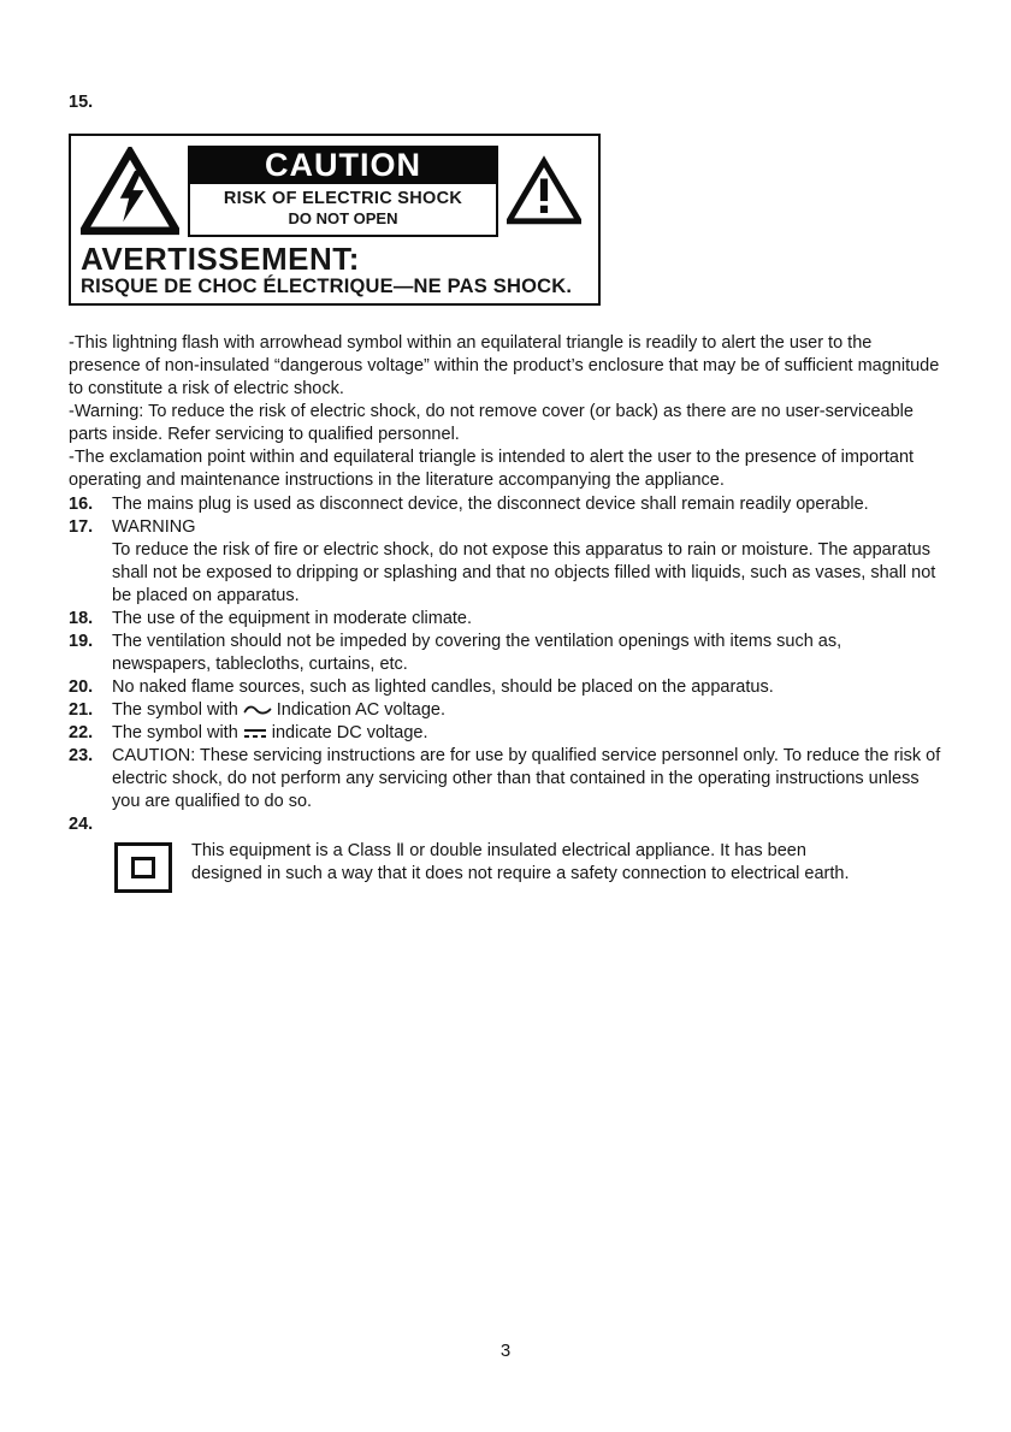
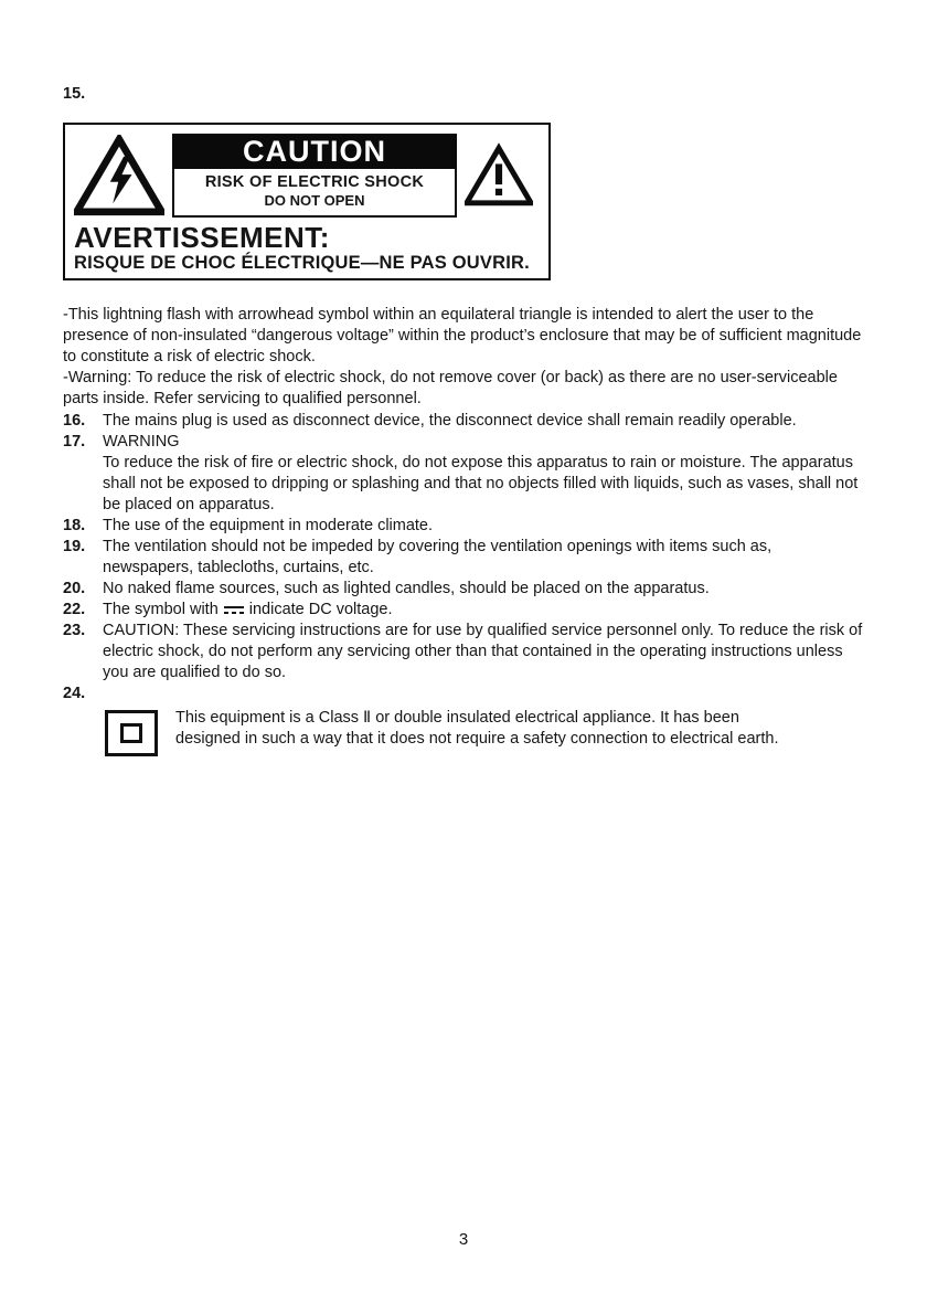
  15.
  CAUTION
  RISK OF ELECTRIC SHOCK
  DO NOT OPEN
  AVERTISSEMENT:
- RISQUE DE CHOC ÉLECTRIQUE—NE PAS SHOCK.
+ RISQUE DE CHOC ÉLECTRIQUE—NE PAS OUVRIR.
- -This lightning flash with arrowhead symbol within an equilateral triangle is readily to alert the user to the presence of non-insulated “dangerous voltage” within the product’s enclosure that may be of sufficient magnitude to constitute a risk of electric shock.
+ -This lightning flash with arrowhead symbol within an equilateral triangle is intended to alert the user to the presence of non-insulated “dangerous voltage” within the product’s enclosure that may be of sufficient magnitude to constitute a risk of electric shock.
  -Warning: To reduce the risk of electric shock, do not remove cover (or back) as there are no user-serviceable parts inside. Refer servicing to qualified personnel.
- -The exclamation point within and equilateral triangle is intended to alert the user to the presence of important operating and maintenance instructions in the literature accompanying the appliance.
  16.
  The mains plug is used as disconnect device, the disconnect device shall remain readily operable.
  17.
  WARNING
  To reduce the risk of fire or electric shock, do not expose this apparatus to rain or moisture. The apparatus shall not be exposed to dripping or splashing and that no objects filled with liquids, such as vases, shall not be placed on apparatus.
  18.
  The use of the equipment in moderate climate.
  19.
  The ventilation should not be impeded by covering the ventilation openings with items such as, newspapers, tablecloths, curtains, etc.
  20.
  No naked flame sources, such as lighted candles, should be placed on the apparatus.
- 21.
- The symbol with Indication AC voltage.
  22.
  The symbol with indicate DC voltage.
  23.
  CAUTION: These servicing instructions are for use by qualified service personnel only. To reduce the risk of electric shock, do not perform any servicing other than that contained in the operating instructions unless you are qualified to do so.
  24.
  This equipment is a Class Ⅱ or double insulated electrical appliance. It has been designed in such a way that it does not require a safety connection to electrical earth.
  3
